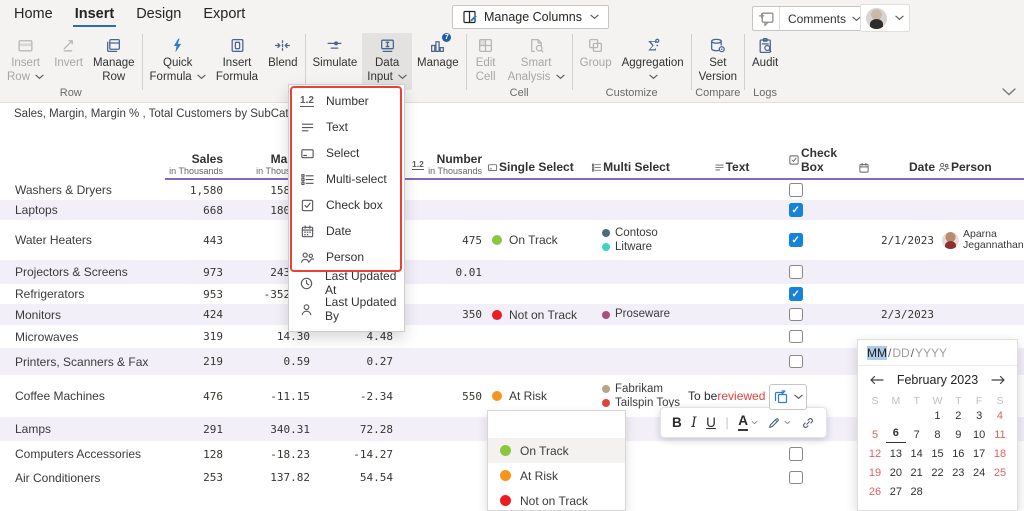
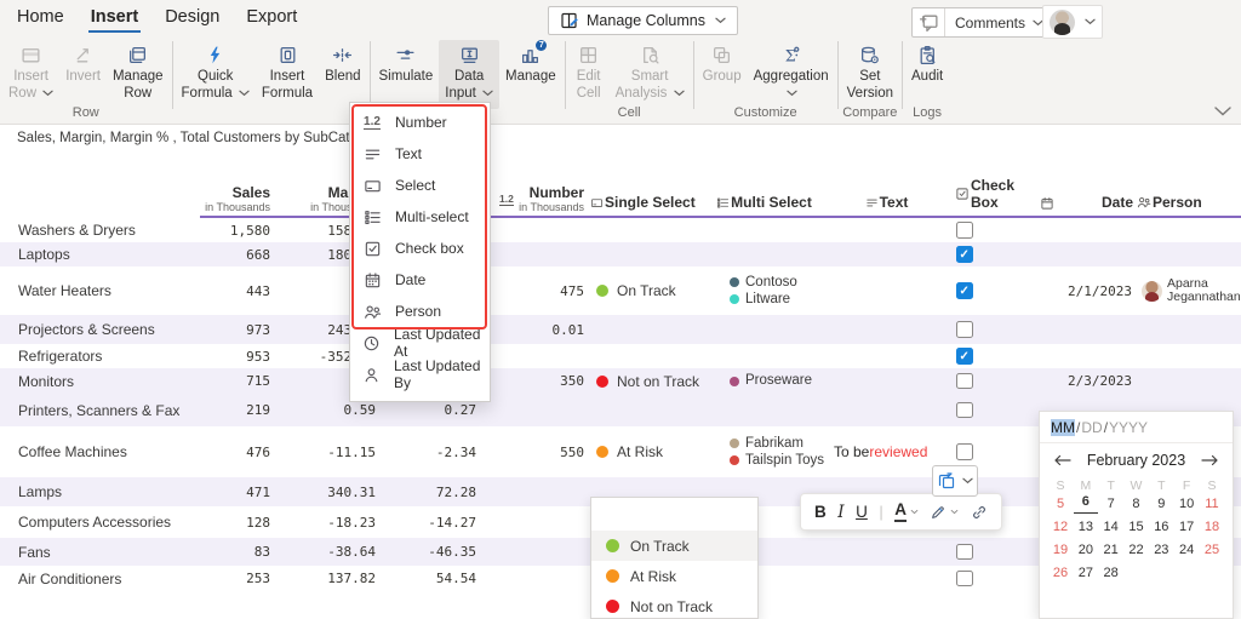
  Home
  Insert
  Design
  Export
  Manage Columns
  Comments
  Insert
  Row
  Invert
  Manage
  Row
  Row
  Quick
  Formula
  Insert
  Formula
  Blend
  Simulate
  Data
  Input
  Manage
  Edit
  Cell
  Smart
  Analysis
  Cell
  Group
  Σ
  Aggregation
  Customize
  Set
  Version
  Compare
  Audit
  Logs
  Sales, Margin, Margin % , Total Customers by SubCa
  Sales
  in Thousands
  1.2
  Number
  in Thousands
  Single Select
  Multi Select
  Text
  Check Box
  Date
  Person
  Washers & Dryers
  1,580
  Laptops
  668
  ✓
  Water Heaters
  443
  475
  On Track
  Contoso
  Litware
  ✓
  2/1/2023
  Aparna Jegannathan
  Projectors & Screens
  973
  0.01
  Refrigerators
  953
  ✓
  Monitors
- 424
+ 715
  350
  Not on Track
  Proseware
  2/3/2023
- Microwaves
- 319
- 14.30
- 4.48
  Printers, Scanners & Fax
  219
  0.59
  0.27
  Coffee Machines
  476
  -11.15
  -2.34
  550
  At Risk
  Fabrikam
  Tailspin Toys
  To be
  reviewed
  Lamps
- 291
+ 471
  340.31
  72.28
  Computers Accessories
  128
  -18.23
  -14.27
+ Fans
+ 83
+ -38.64
+ -46.35
  Air Conditioners
  253
  137.82
  54.54
  1.2
  Number
  Text
  Select
  Multi-select
  Check box
  Date
  Person
  Last Updated At
  Last Updated By
  On Track
  At Risk
  Not on Track
  B
  I
  U
  |
  A
  MM
  /
  DD
  /
  YYYY
  February 2023
  S
  M
  T
  W
  T
  F
  S
- 1
- 2
- 3
- 4
  5
  6
  7
  8
  9
  10
  11
  12
  13
  14
  15
  16
  17
  18
  19
  20
  21
  22
  23
  24
  25
  26
  27
  28
